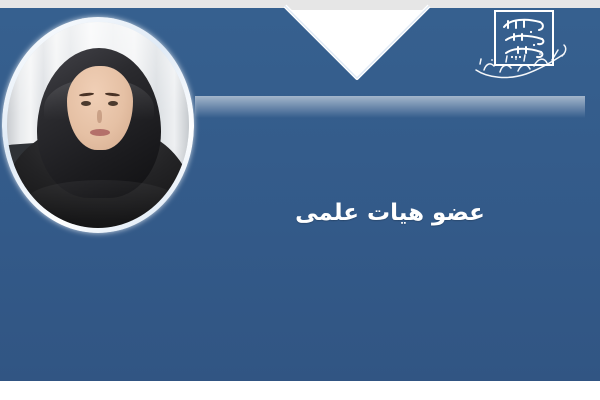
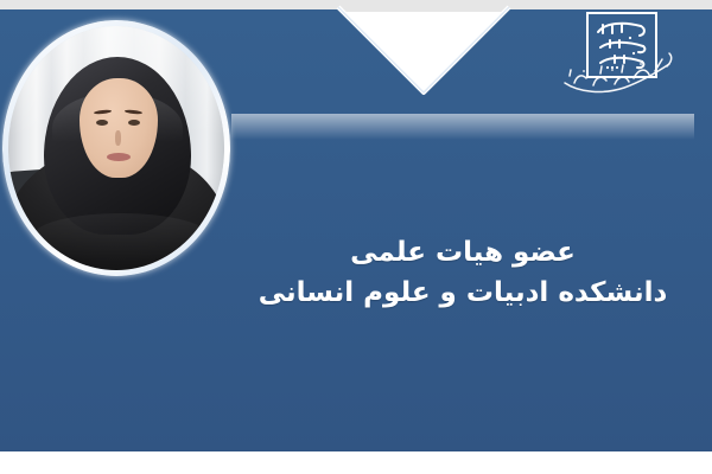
  عضو هیات علمی
+ دانشکده ادبیات و علوم انسانی
